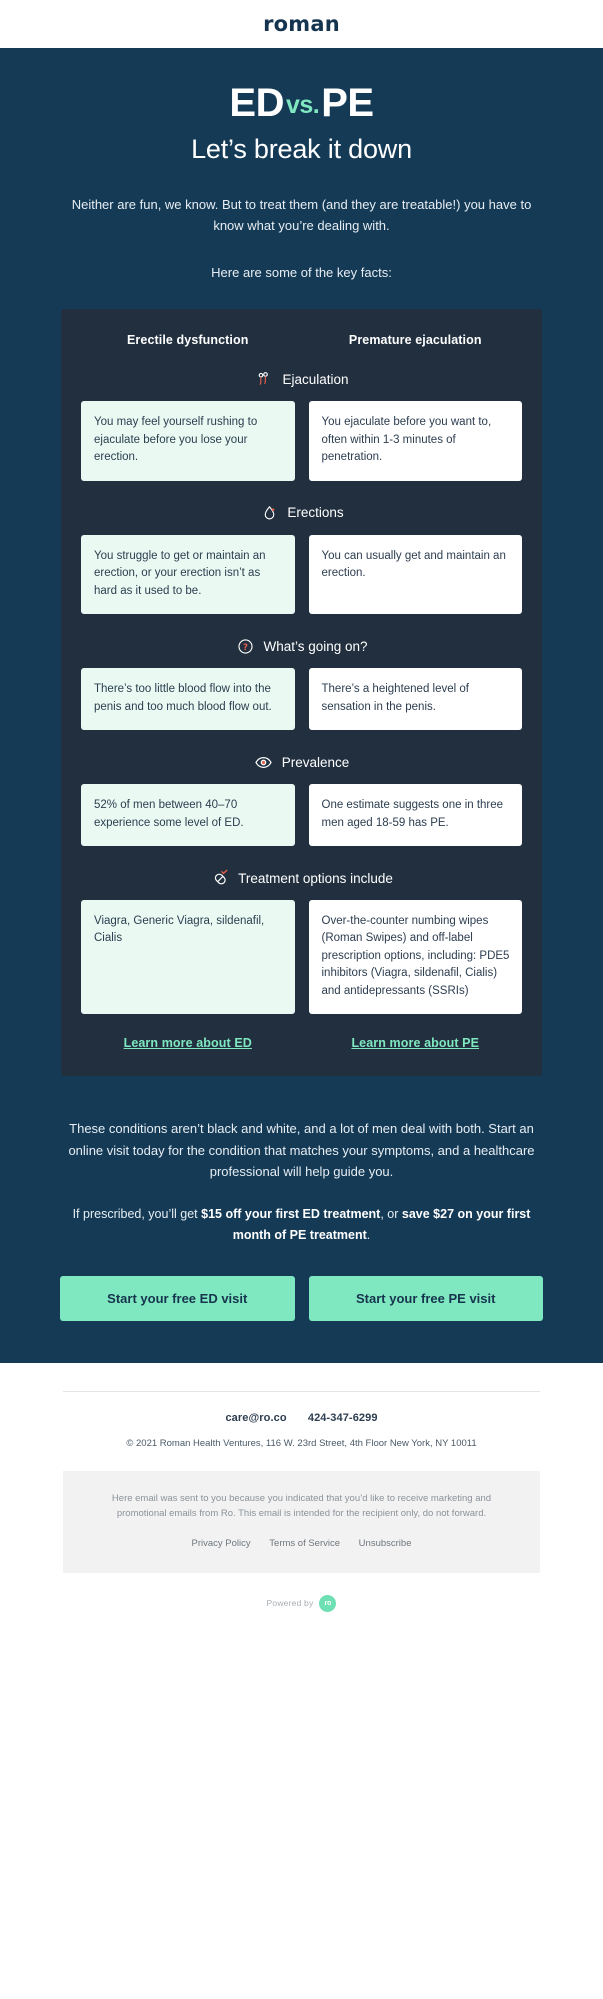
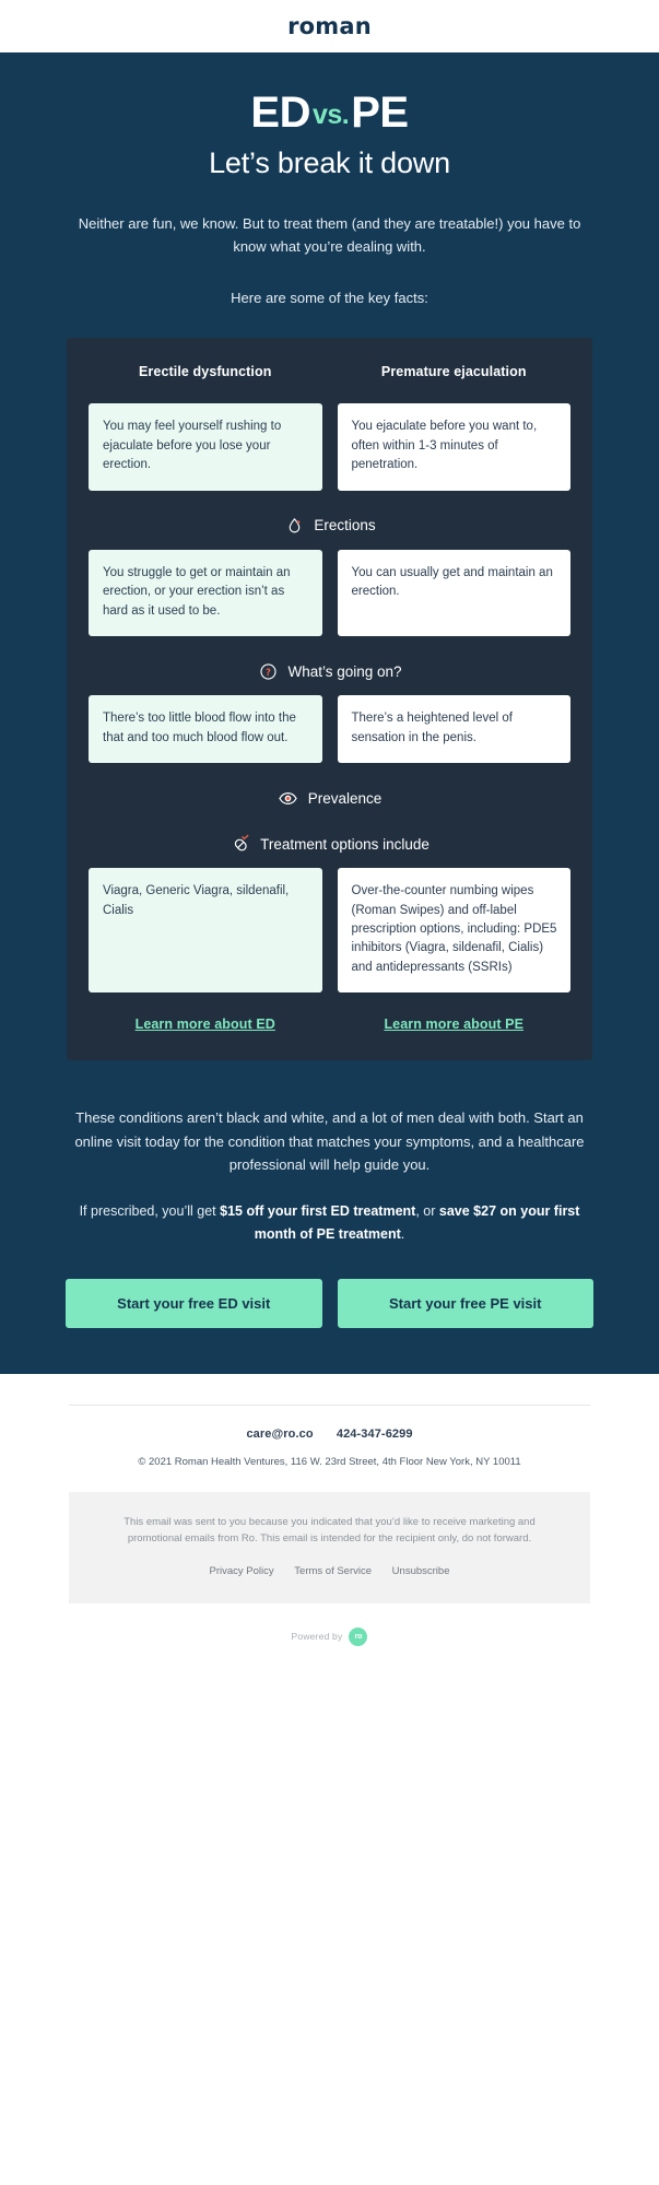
  roman
  EDvs.PE
  Let’s break it down
  Neither are fun, we know. But to treat them (and they are treatable!) you have to know what you’re dealing with.
  Here are some of the key facts:
  Erectile dysfunction
  Premature ejaculation
- Ejaculation
  You may feel yourself rushing to ejaculate before you lose your erection.
  You ejaculate before you want to, often within 1-3 minutes of penetration.
  Erections
  You struggle to get or maintain an erection, or your erection isn’t as hard as it used to be.
  You can usually get and maintain an erection.
  ?
  What’s going on?
- There’s too little blood flow into the penis and too much blood flow out.
+ There’s too little blood flow into the that and too much blood flow out.
  There’s a heightened level of sensation in the penis.
  Prevalence
- 52% of men between 40–70 experience some level of ED.
- One estimate suggests one in three men aged 18-59 has PE.
  Treatment options include
  Viagra, Generic Viagra, sildenafil, Cialis
  Over-the-counter numbing wipes (Roman Swipes) and off-label prescription options, including: PDE5 inhibitors (Viagra, sildenafil, Cialis) and antidepressants (SSRIs)
  Learn more about ED
  Learn more about PE
  These conditions aren’t black and white, and a lot of men deal with both. Start an online visit today for the condition that matches your symptoms, and a healthcare professional will help guide you.
  If prescribed, you’ll get $15 off your first ED treatment, or save $27 on your first month of PE treatment.
  Start your free ED visit
  Start your free PE visit
  care@ro.co 424-347-6299
  © 2021 Roman Health Ventures, 116 W. 23rd Street, 4th Floor New York, NY 10011
- Here email was sent to you because you indicated that you’d like to receive marketing and promotional emails from Ro. This email is intended for the recipient only, do not forward.
+ This email was sent to you because you indicated that you’d like to receive marketing and promotional emails from Ro. This email is intended for the recipient only, do not forward.
  Privacy Policy Terms of Service Unsubscribe
  Powered by
